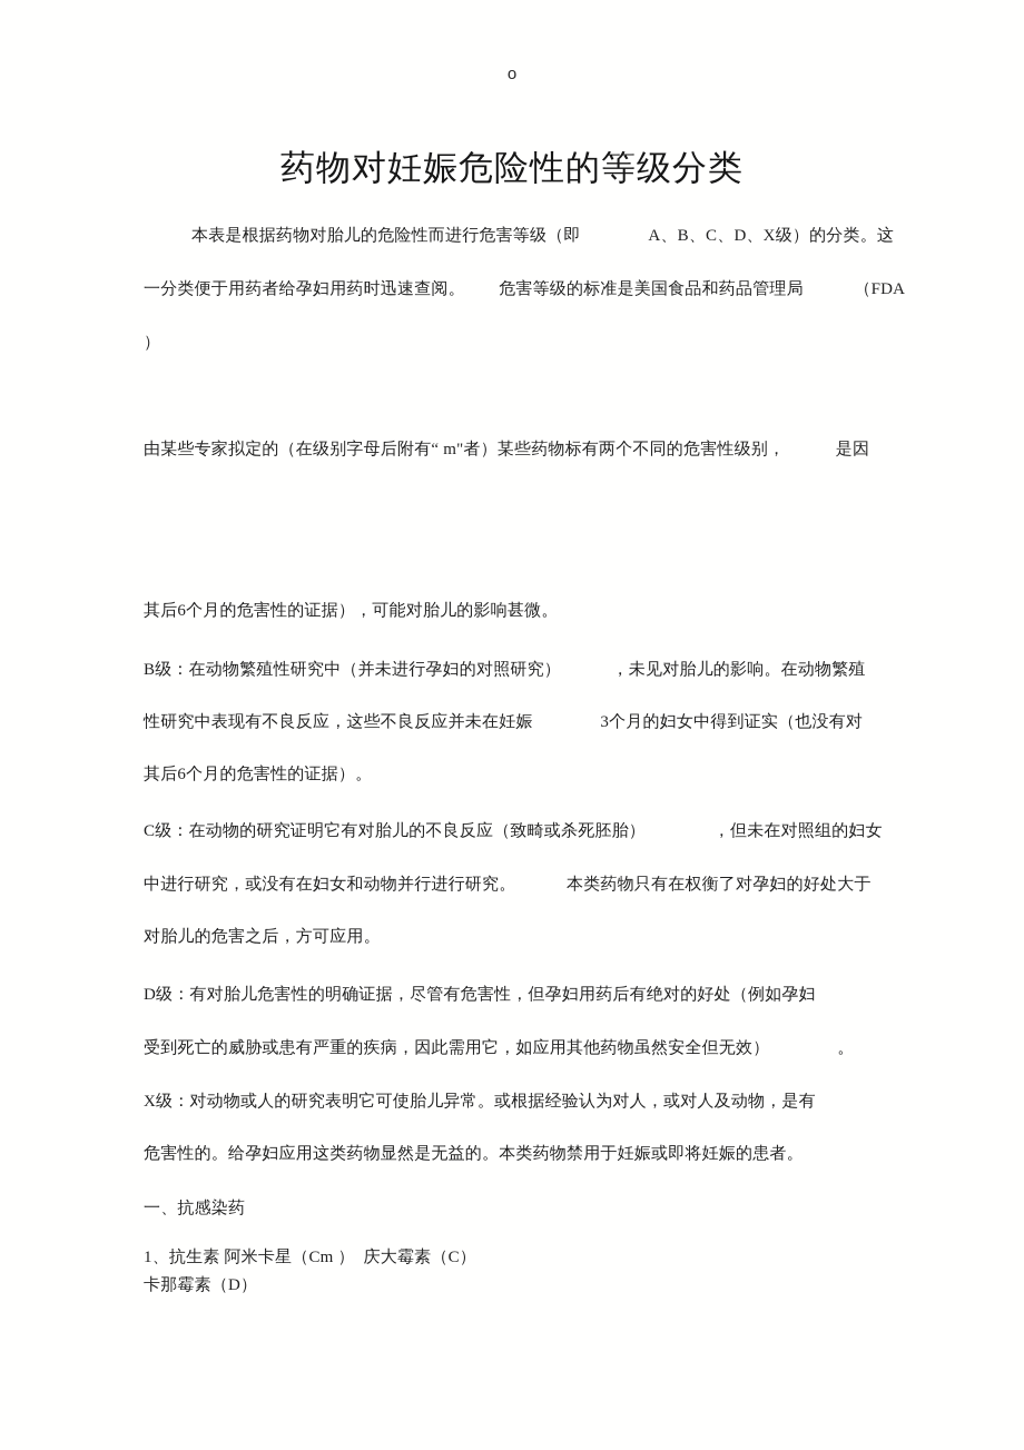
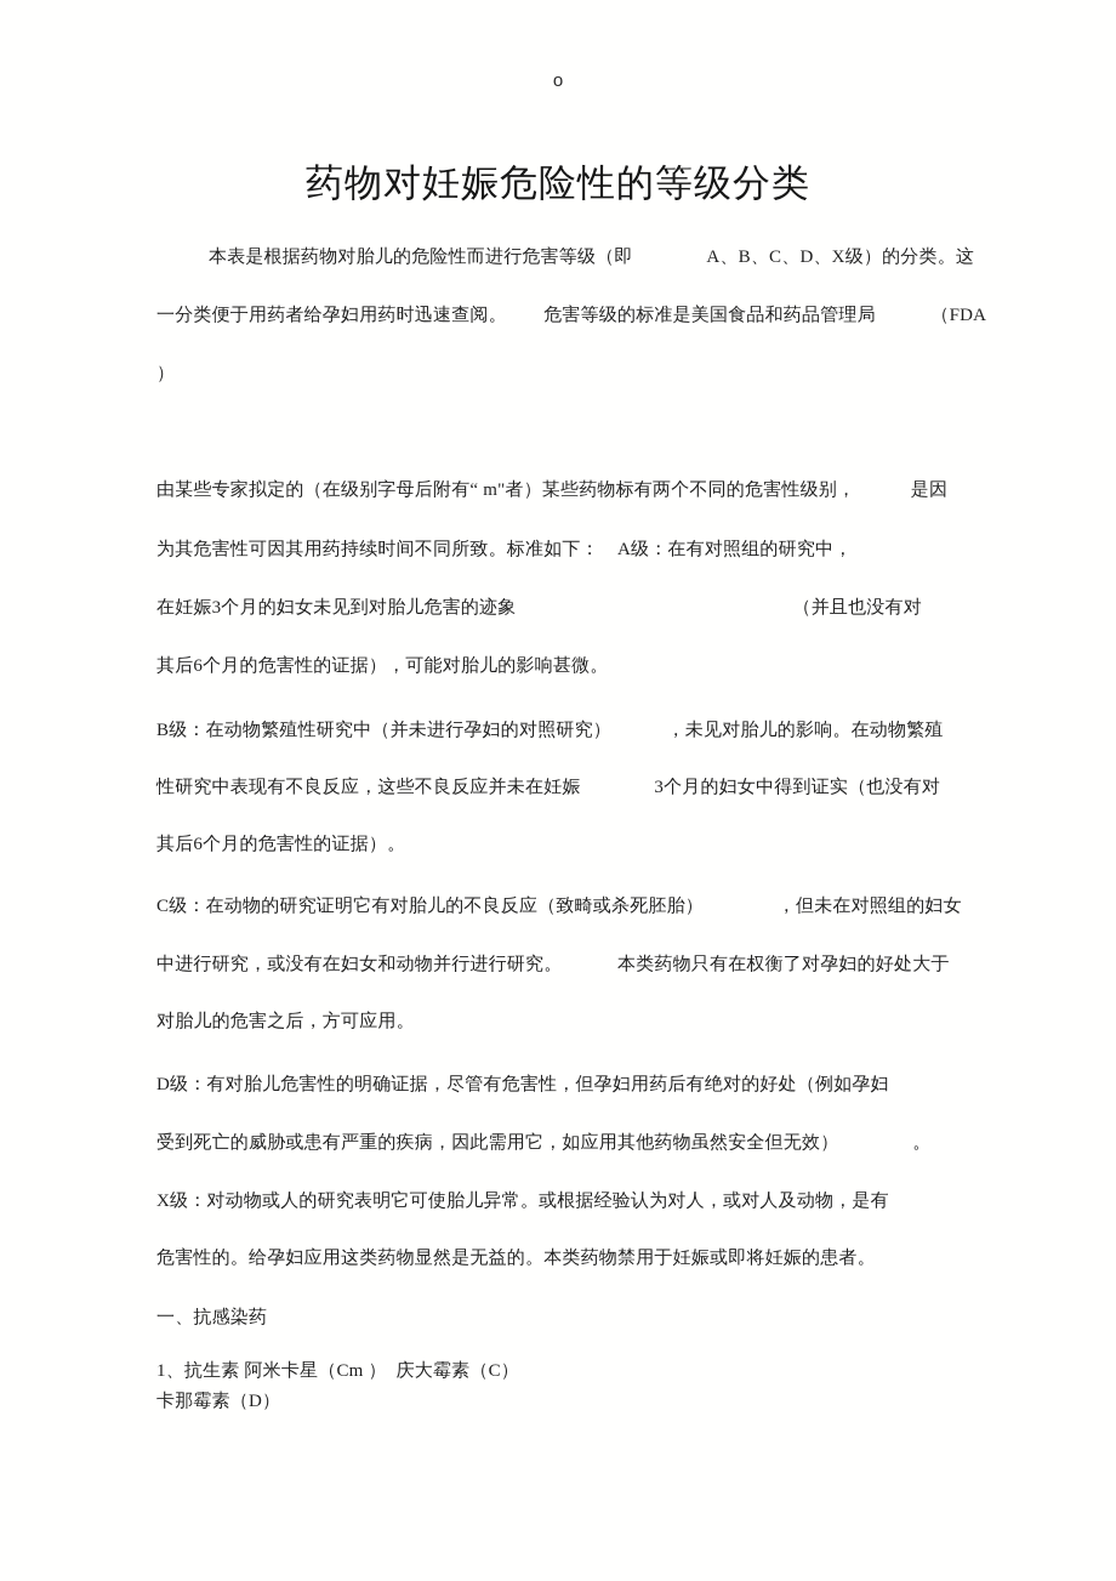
  o
  药物对妊娠危险性的等级分类
  本表是根据药物对胎儿的危险性而进行危害等级（即 A、B、C、D、X级）的分类。这
  一分类便于用药者给孕妇用药时迅速查阅。 危害等级的标准是美国食品和药品管理局 （FDA
  ）
  由某些专家拟定的（在级别字母后附有“ m"者）某些药物标有两个不同的危害性级别， 是因
+ 为其危害性可因其用药持续时间不同所致。标准如下： A级：在有对照组的研究中，
+ 在妊娠3个月的妇女未见到对胎儿危害的迹象 （并且也没有对
  其后6个月的危害性的证据），可能对胎儿的影响甚微。
  B级：在动物繁殖性研究中（并未进行孕妇的对照研究） ，未见对胎儿的影响。在动物繁殖
  性研究中表现有不良反应，这些不良反应并未在妊娠 3个月的妇女中得到证实（也没有对
  其后6个月的危害性的证据）。
  C级：在动物的研究证明它有对胎儿的不良反应（致畸或杀死胚胎） ，但未在对照组的妇女
  中进行研究，或没有在妇女和动物并行进行研究。 本类药物只有在权衡了对孕妇的好处大于
  对胎儿的危害之后，方可应用。
  D级：有对胎儿危害性的明确证据，尽管有危害性，但孕妇用药后有绝对的好处（例如孕妇
  受到死亡的威胁或患有严重的疾病，因此需用它，如应用其他药物虽然安全但无效） 。
  X级：对动物或人的研究表明它可使胎儿异常。或根据经验认为对人，或对人及动物，是有
  危害性的。给孕妇应用这类药物显然是无益的。本类药物禁用于妊娠或即将妊娠的患者。
  一、抗感染药
  1、抗生素 阿米卡星（Cm ） 庆大霉素（C）
  卡那霉素（D）
